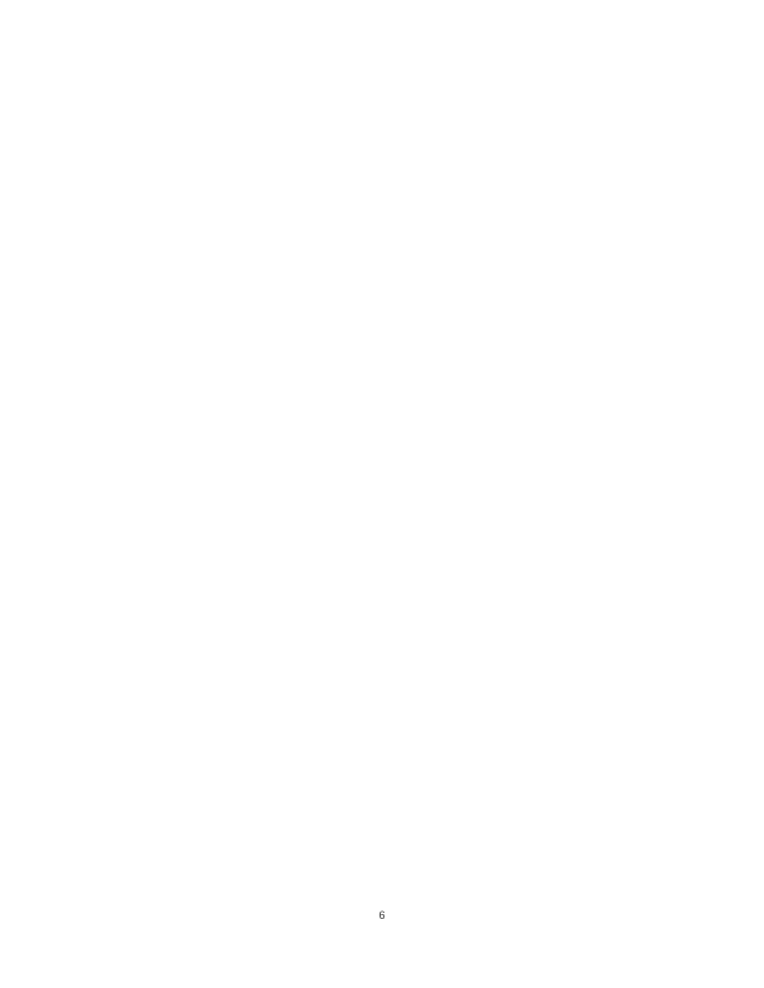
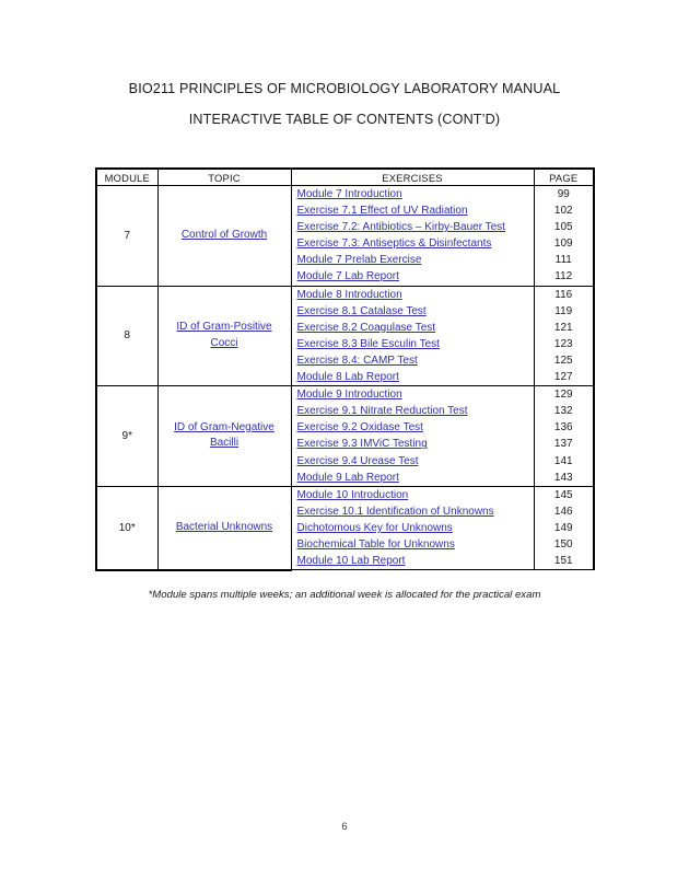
+ BIO211 PRINCIPLES OF MICROBIOLOGY LABORATORY MANUAL
+ INTERACTIVE TABLE OF CONTENTS (CONT’D)
+ MODULE	TOPIC	EXERCISES	PAGE
+ 7	Control of Growth	Module 7 Introduction	99
+ Exercise 7.1 Effect of UV Radiation	102
+ Exercise 7.2: Antibiotics – Kirby-Bauer Test	105
+ Exercise 7.3: Antiseptics & Disinfectants	109
+ Module 7 Prelab Exercise	111
+ Module 7 Lab Report	112
+ 8	ID of Gram-Positive Cocci	Module 8 Introduction	116
+ Exercise 8.1 Catalase Test	119
+ Exercise 8.2 Coagulase Test	121
+ Exercise 8.3 Bile Esculin Test	123
+ Exercise 8.4: CAMP Test	125
+ Module 8 Lab Report	127
+ 9*	ID of Gram-Negative Bacilli	Module 9 Introduction	129
+ Exercise 9.1 Nitrate Reduction Test	132
+ Exercise 9.2 Oxidase Test	136
+ Exercise 9.3 IMViC Testing	137
+ Exercise 9.4 Urease Test	141
+ Module 9 Lab Report	143
+ 10*	Bacterial Unknowns	Module 10 Introduction	145
+ Exercise 10.1 Identification of Unknowns	146
+ Dichotomous Key for Unknowns	149
+ Biochemical Table for Unknowns	150
+ Module 10 Lab Report	151
+ *Module spans multiple weeks; an additional week is allocated for the practical exam
  6
